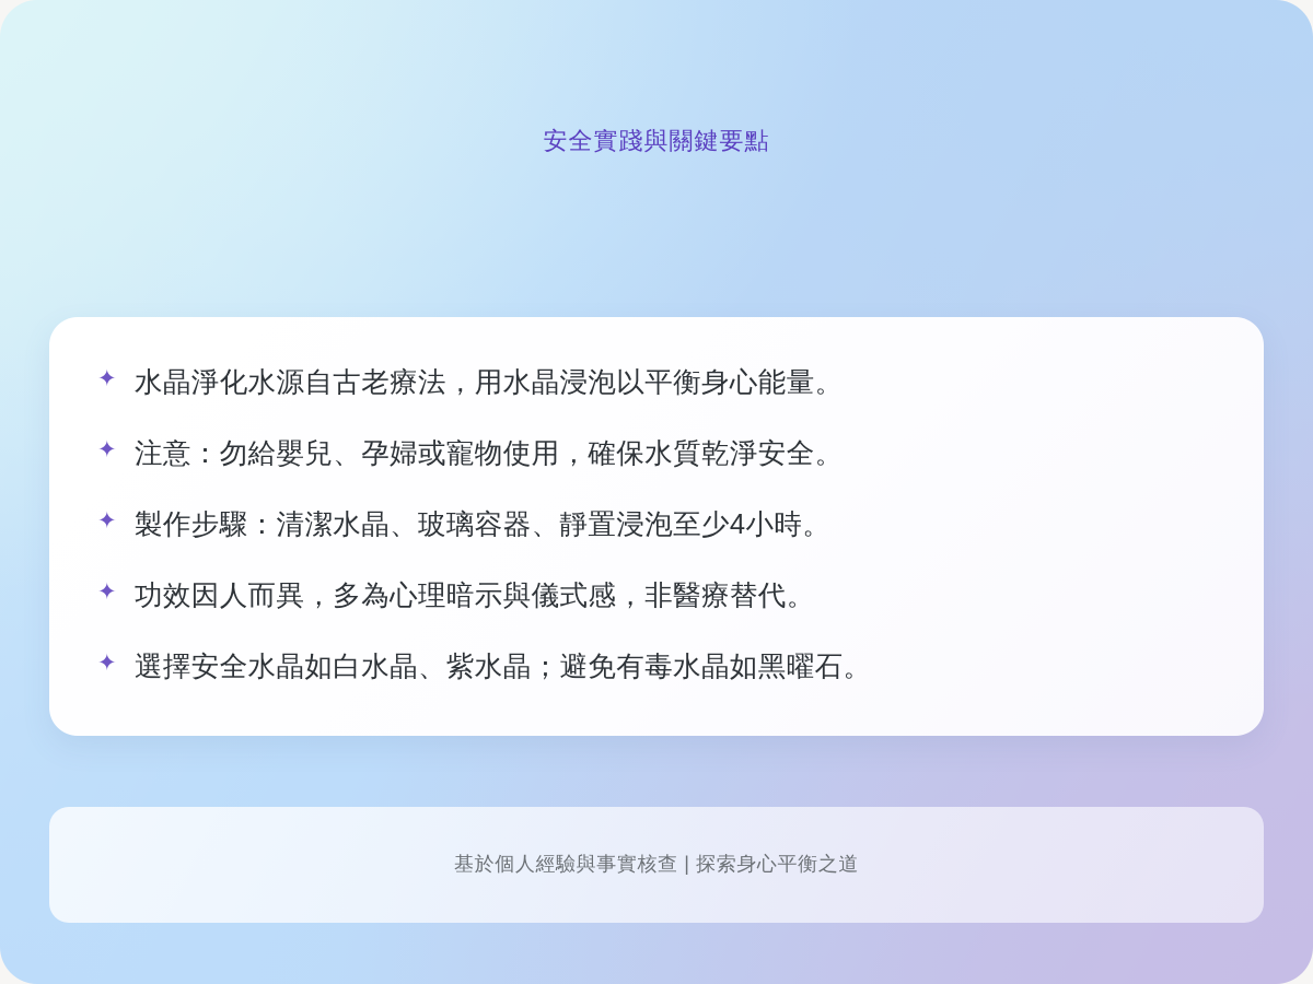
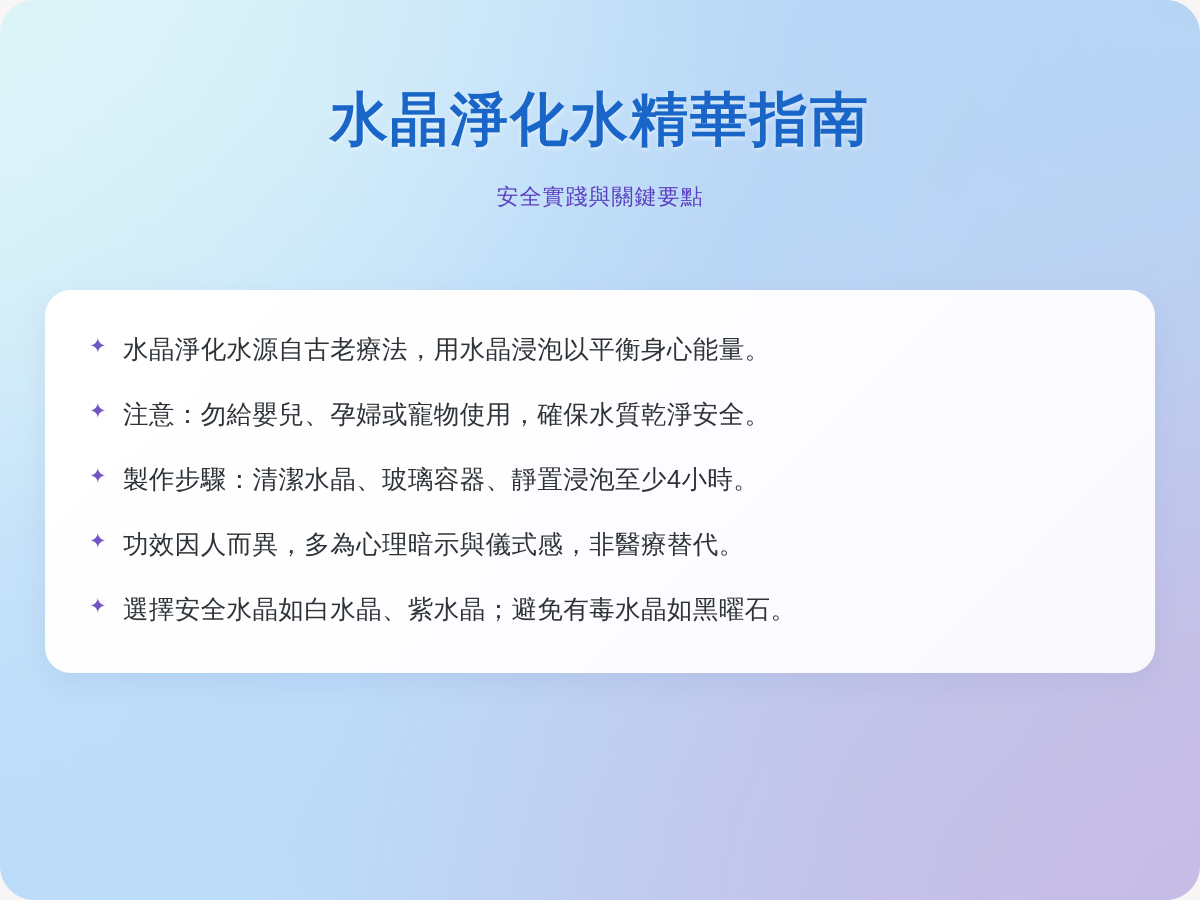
+ 水晶淨化水精華指南
  安全實踐與關鍵要點
  ✦
  水晶淨化水源自古老療法，用水晶浸泡以平衡身心能量。
  ✦
  注意：勿給嬰兒、孕婦或寵物使用，確保水質乾淨安全。
  ✦
  製作步驟：清潔水晶、玻璃容器、靜置浸泡至少4小時。
  ✦
  功效因人而異，多為心理暗示與儀式感，非醫療替代。
  ✦
  選擇安全水晶如白水晶、紫水晶；避免有毒水晶如黑曜石。
- 基於個人經驗與事實核查 | 探索身心平衡之道
